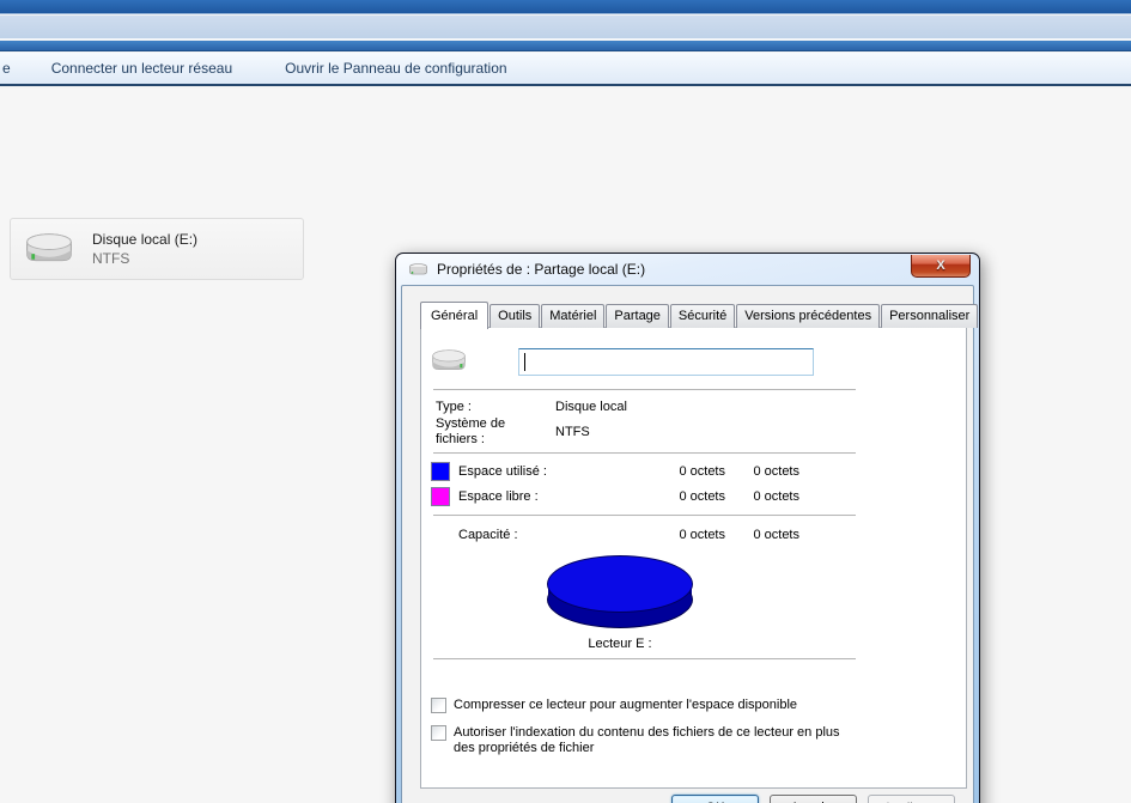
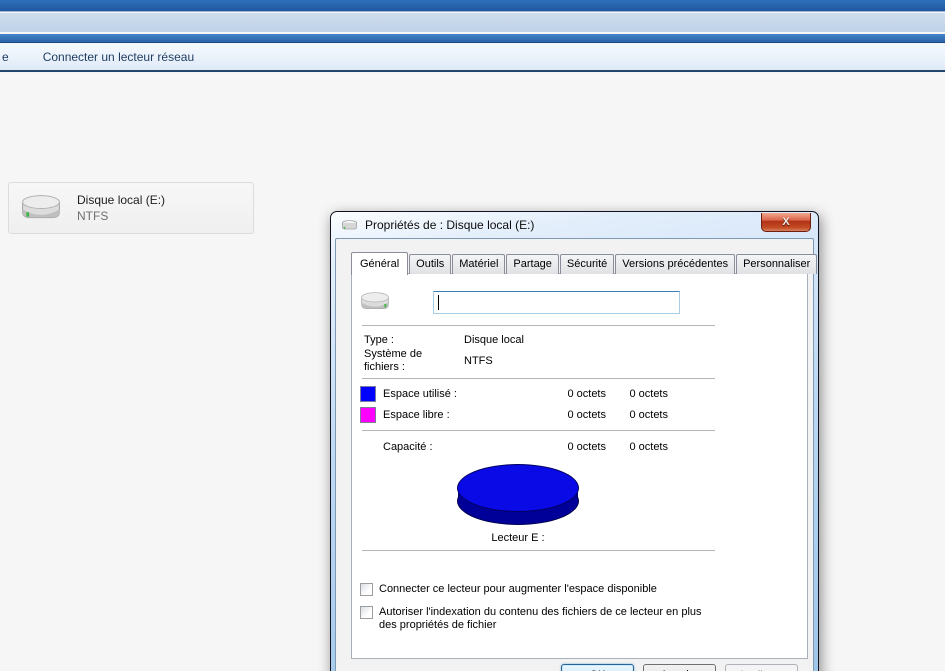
  e
  Connecter un lecteur réseau
- Ouvrir le Panneau de configuration
  Disque local (E:)
  NTFS
- Propriétés de : Partage local (E:)
+ Propriétés de : Disque local (E:)
  X
  Général
  Outils
  Matériel
  Partage
  Sécurité
  Versions précédentes
  Personnaliser
  Type :
  Disque local
  Système de fichiers :
  NTFS
  Espace utilisé :
  0 octets
  0 octets
  Espace libre :
  0 octets
  0 octets
  Capacité :
  0 octets
  0 octets
  Lecteur E :
- Compresser ce lecteur pour augmenter l'espace disponible
+ Connecter ce lecteur pour augmenter l'espace disponible
  Autoriser l'indexation du contenu des fichiers de ce lecteur en plus des propriétés de fichier
